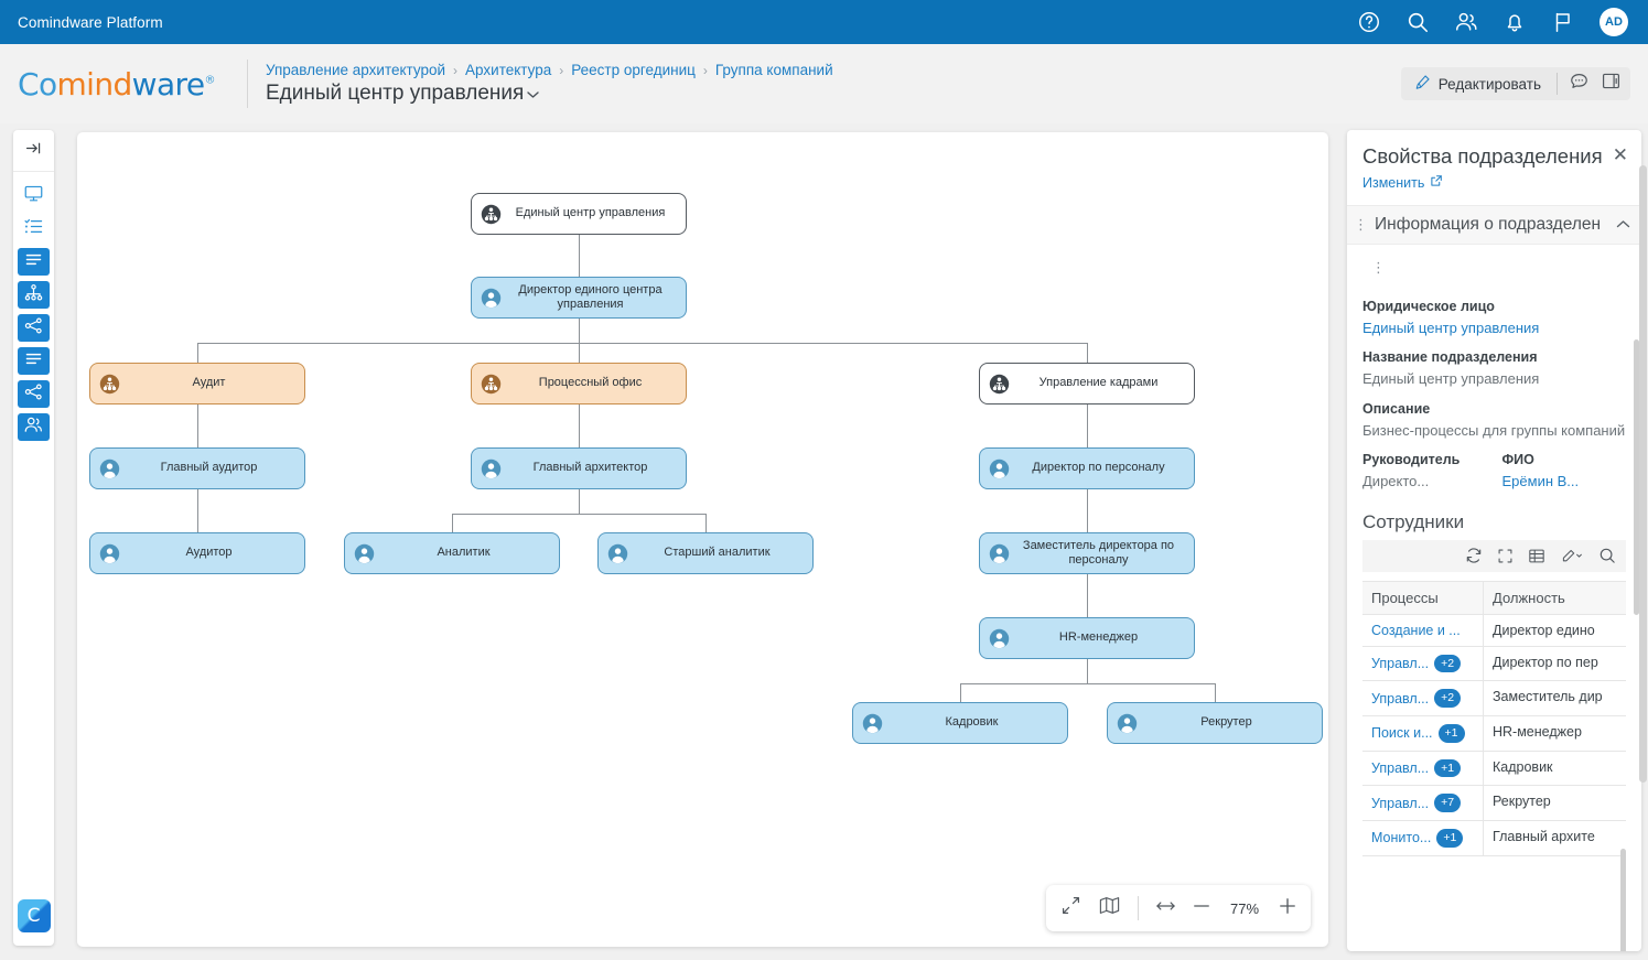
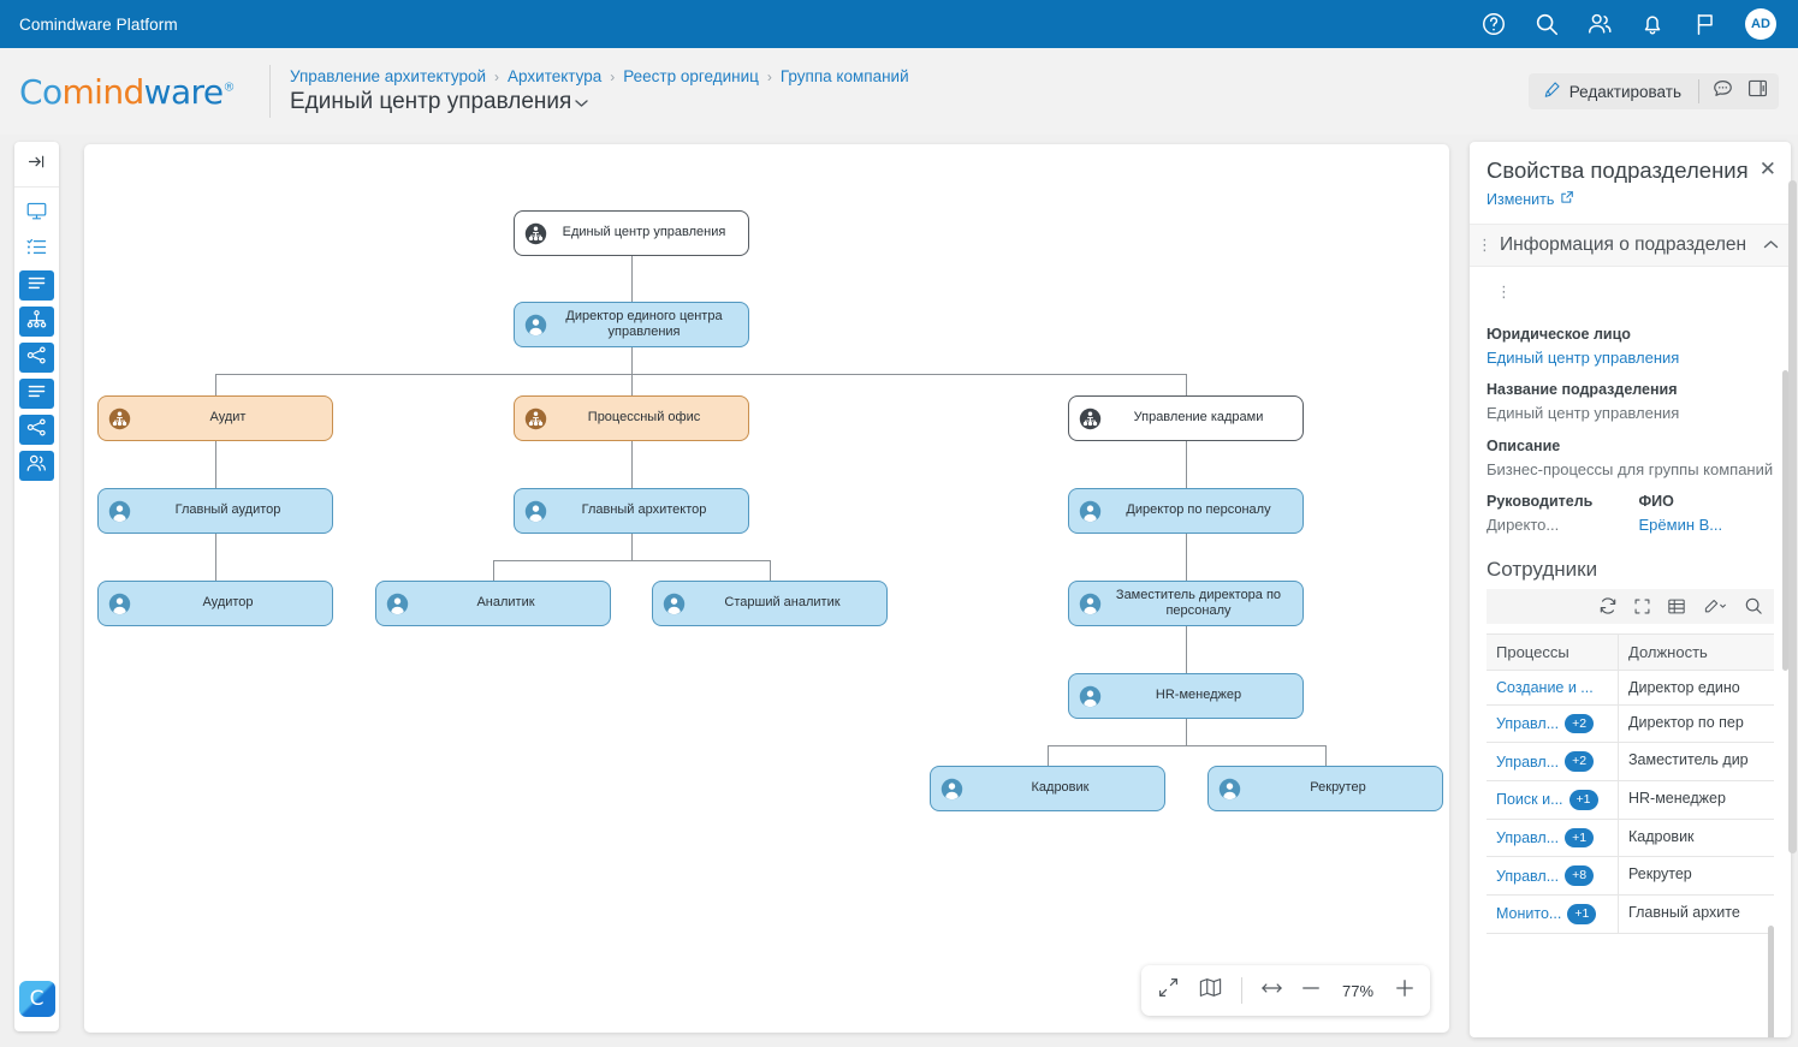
  Comindware Platform
  AD
  Comindware®
  Управление архитектурой
  ›
  Архитектура
  ›
  Реестр оргединиц
  ›
  Группа компаний
  Единый центр управления
  Редактировать
  C
  Единый центр управления
  Директор единого центра управления
  Аудит
  Процессный офис
  Управление кадрами
  Главный аудитор
  Главный архитектор
  Директор по персоналу
  Аудитор
  Аналитик
  Старший аналитик
  Заместитель директора по персоналу
  HR-менеджер
  Кадровик
  Рекрутер
  77%
  Свойства подразделения
  ✕
  Изменить
  ⋮
  Информация о подразделен
  ⋮
  Юридическое лицо
  Единый центр управления
  Название подразделения
  Единый центр управления
  Описание
  Бизнес-процессы для группы компаний
  Руководитель
  Директо...
  ФИО
  Ерёмин В...
  Сотрудники
  Процессы
  Должность
  Создание и ...
  Директор едино
  Управл...
  +2
  Директор по пер
  Управл...
  +2
  Заместитель дир
  Поиск и...
  +1
  HR-менеджер
  Управл...
  +1
  Кадровик
  Управл...
- +7
+ +8
  Рекрутер
  Монито...
  +1
  Главный архите
